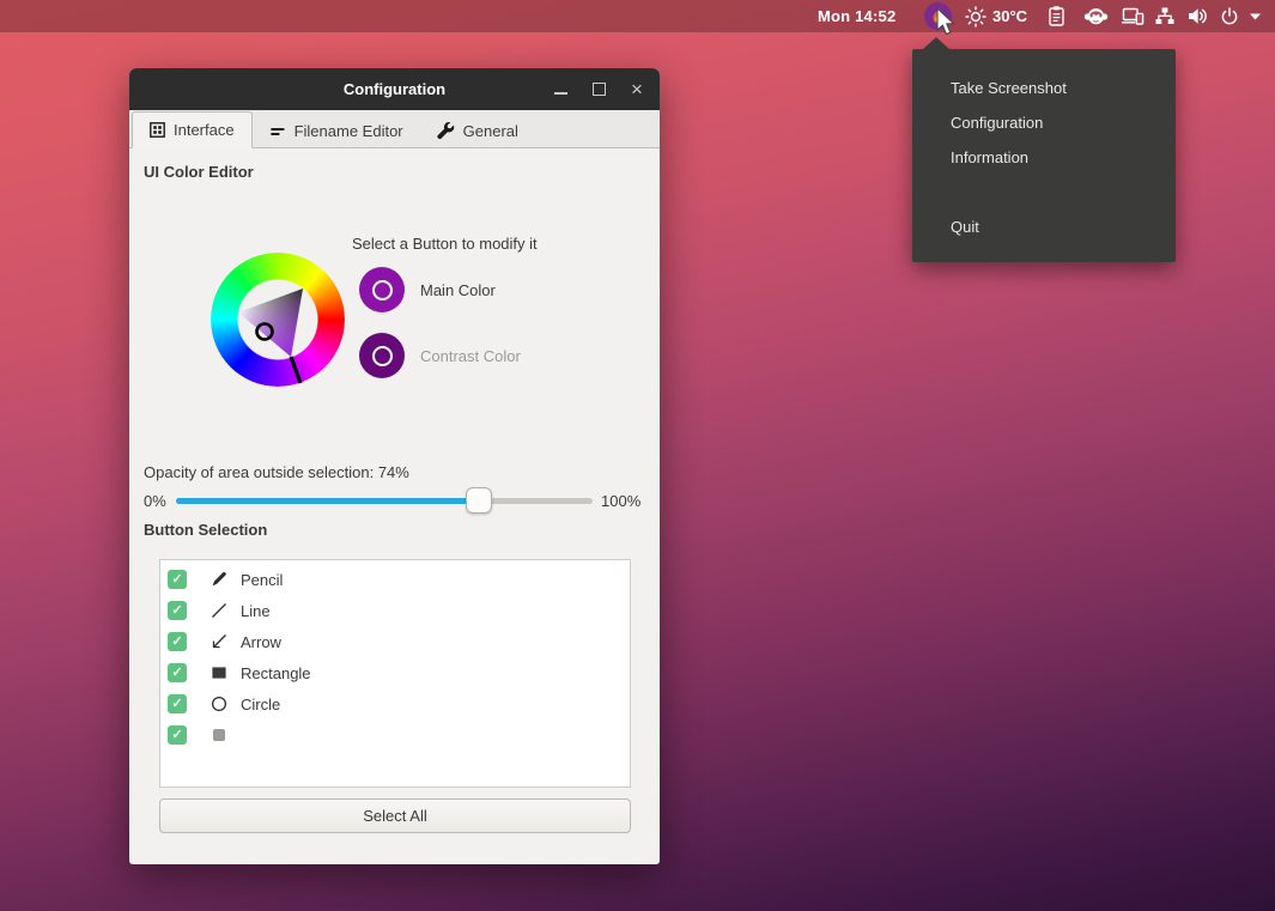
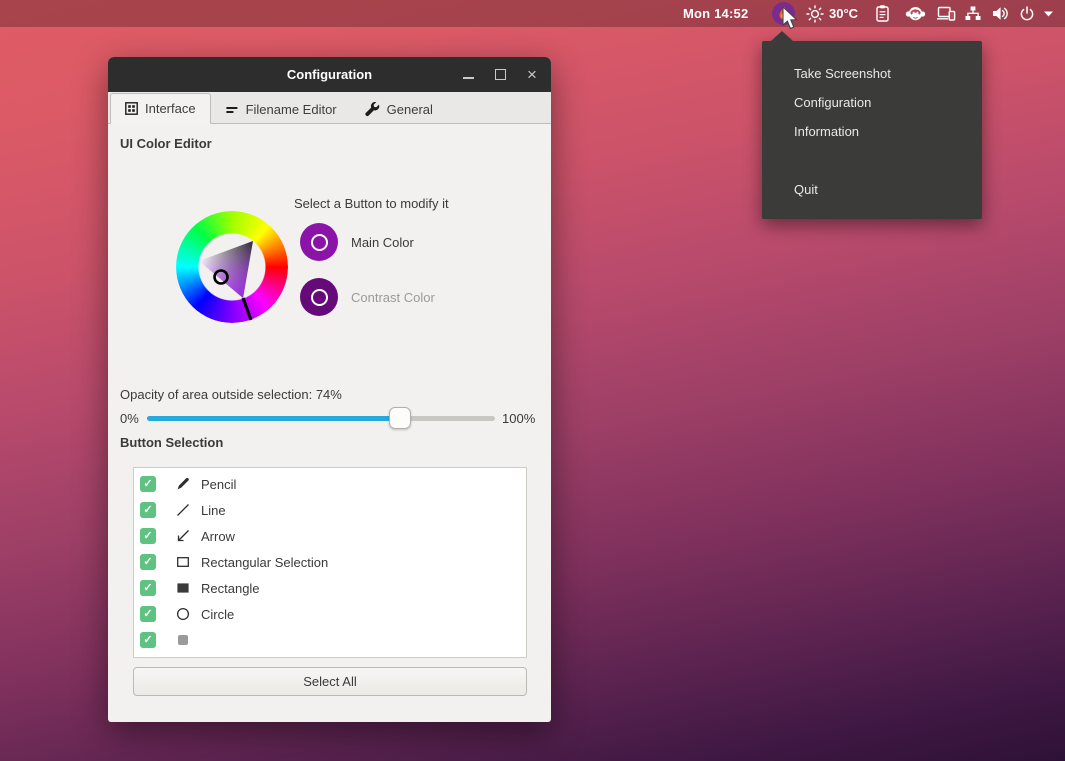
  Mon 14:52
  30°C
  Take Screenshot
  Configuration
  Information
  Quit
  Configuration
  ×
  Interface
  Filename Editor
  General
  UI Color Editor
  Select a Button to modify it
  Main Color
  Contrast Color
  Opacity of area outside selection: 74%
  0%
  100%
  Button Selection
  Pencil
  Line
  Arrow
+ Rectangular Selection
  Rectangle
  Circle
  Select All
